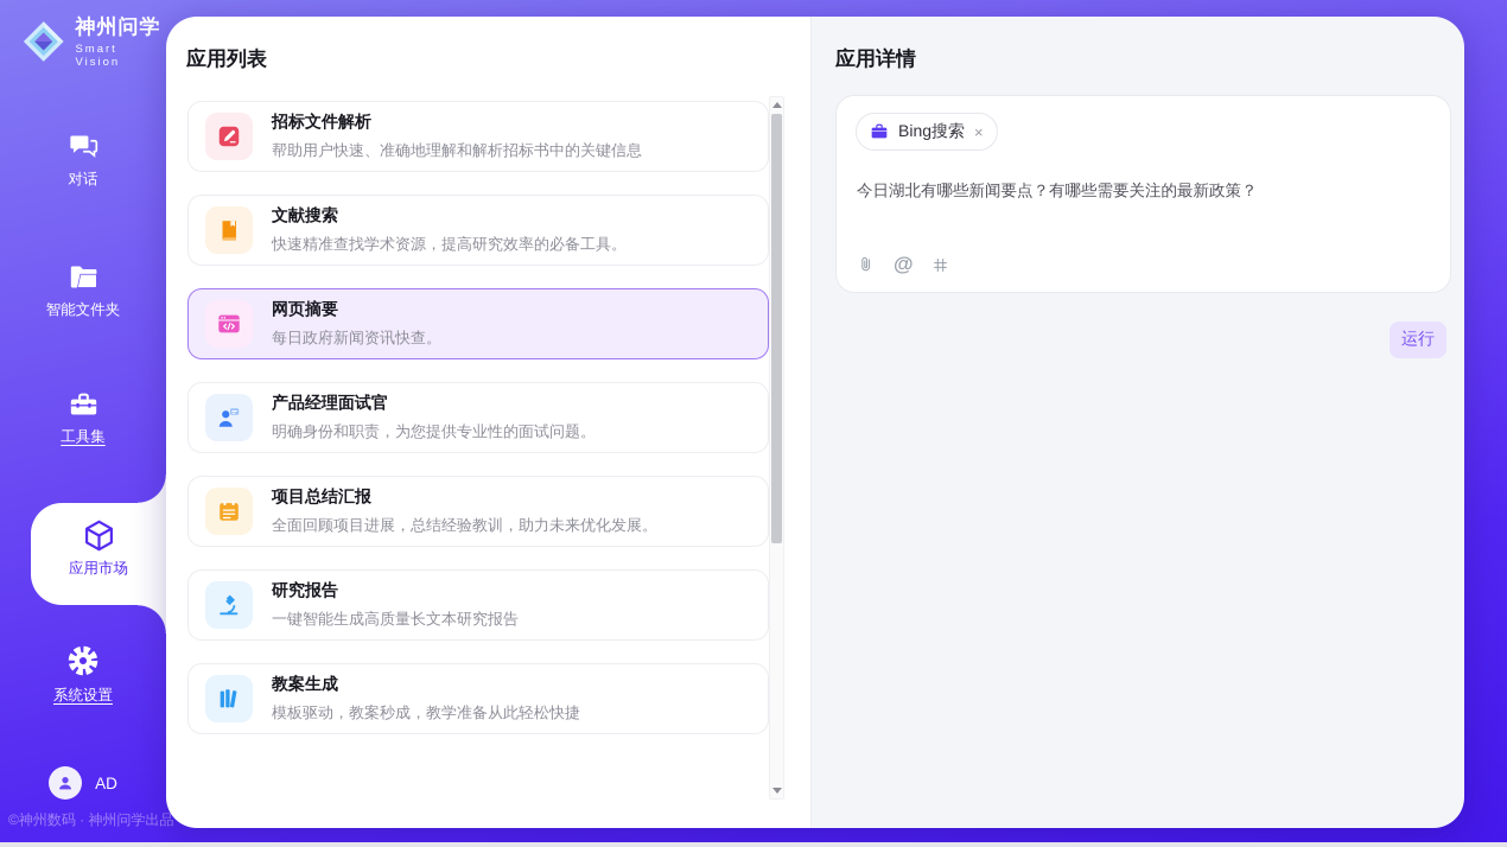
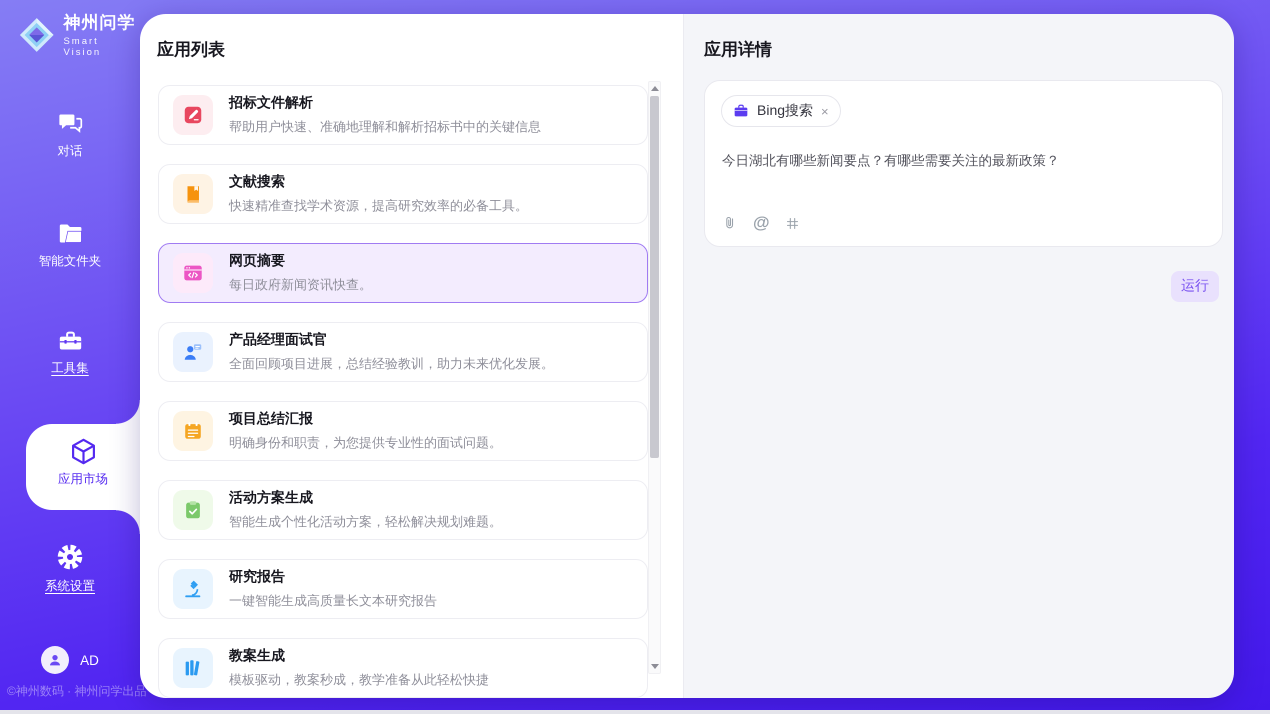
  神州问学
  Smart Vision
  对话
  智能文件夹
  工具集
  应用市场
  系统设置
  AD
  ©神州数码 · 神州问学出
  应用列表
  招标文件解析
  帮助用户快速、准确地理解和解析招标书中的关键信息
  文献搜索
  快速精准查找学术资源，提高研究效率的必备工具。
  网页摘要
  每日政府新闻资讯快查。
  产品经理面试官
- 明确身份和职责，为您提供专业性的面试问题。
+ 全面回顾项目进展，总结经验教训，助力未来优化发展。
  项目总结汇报
- 全面回顾项目进展，总结经验教训，助力未来优化发展。
+ 明确身份和职责，为您提供专业性的面试问题。
+ 活动方案生成
+ 智能生成个性化活动方案，轻松解决规划难题。
  研究报告
  一键智能生成高质量长文本研究报告
  教案生成
  模板驱动，教案秒成，教学准备从此轻松快捷
  应用详情
  Bing搜索
  ×
  今日湖北有哪些新闻要点？有哪些需要关注的最新政策？
  @
  运行
